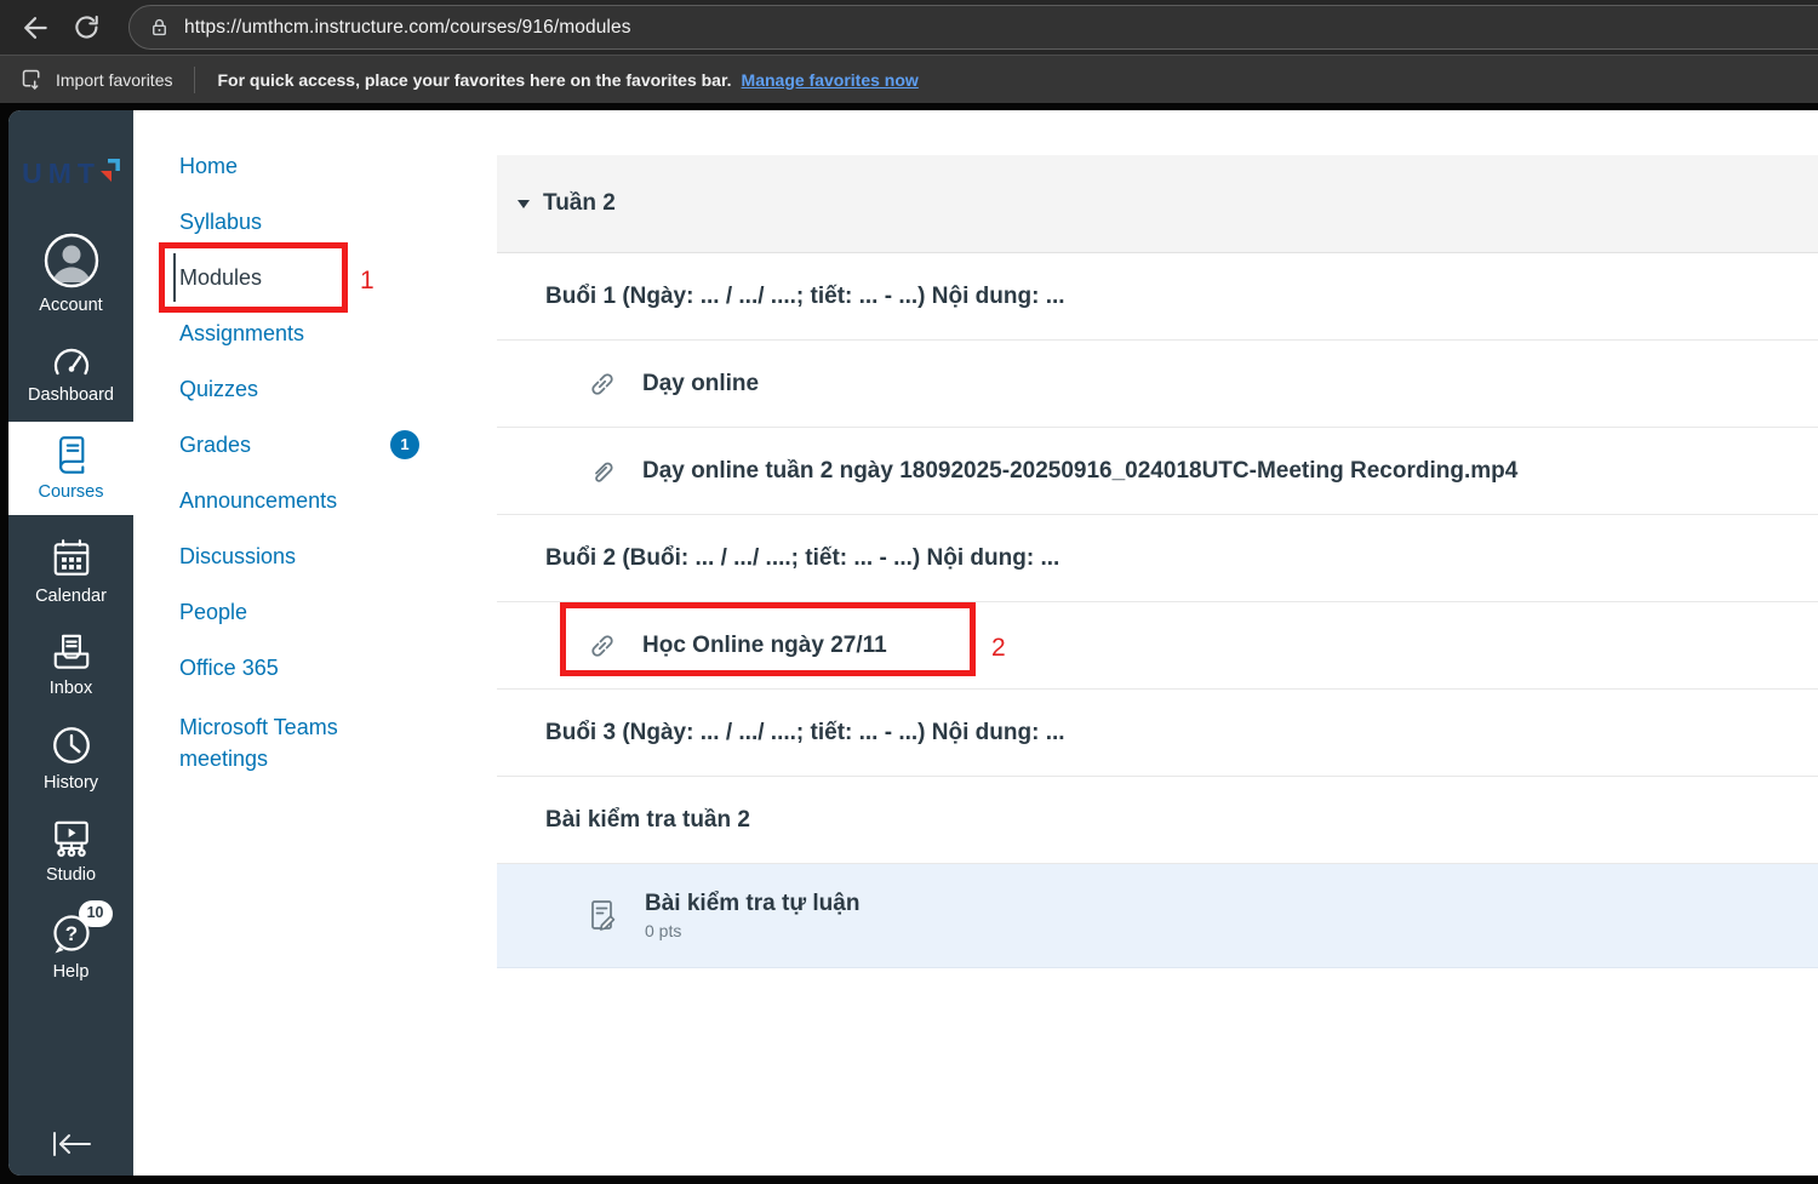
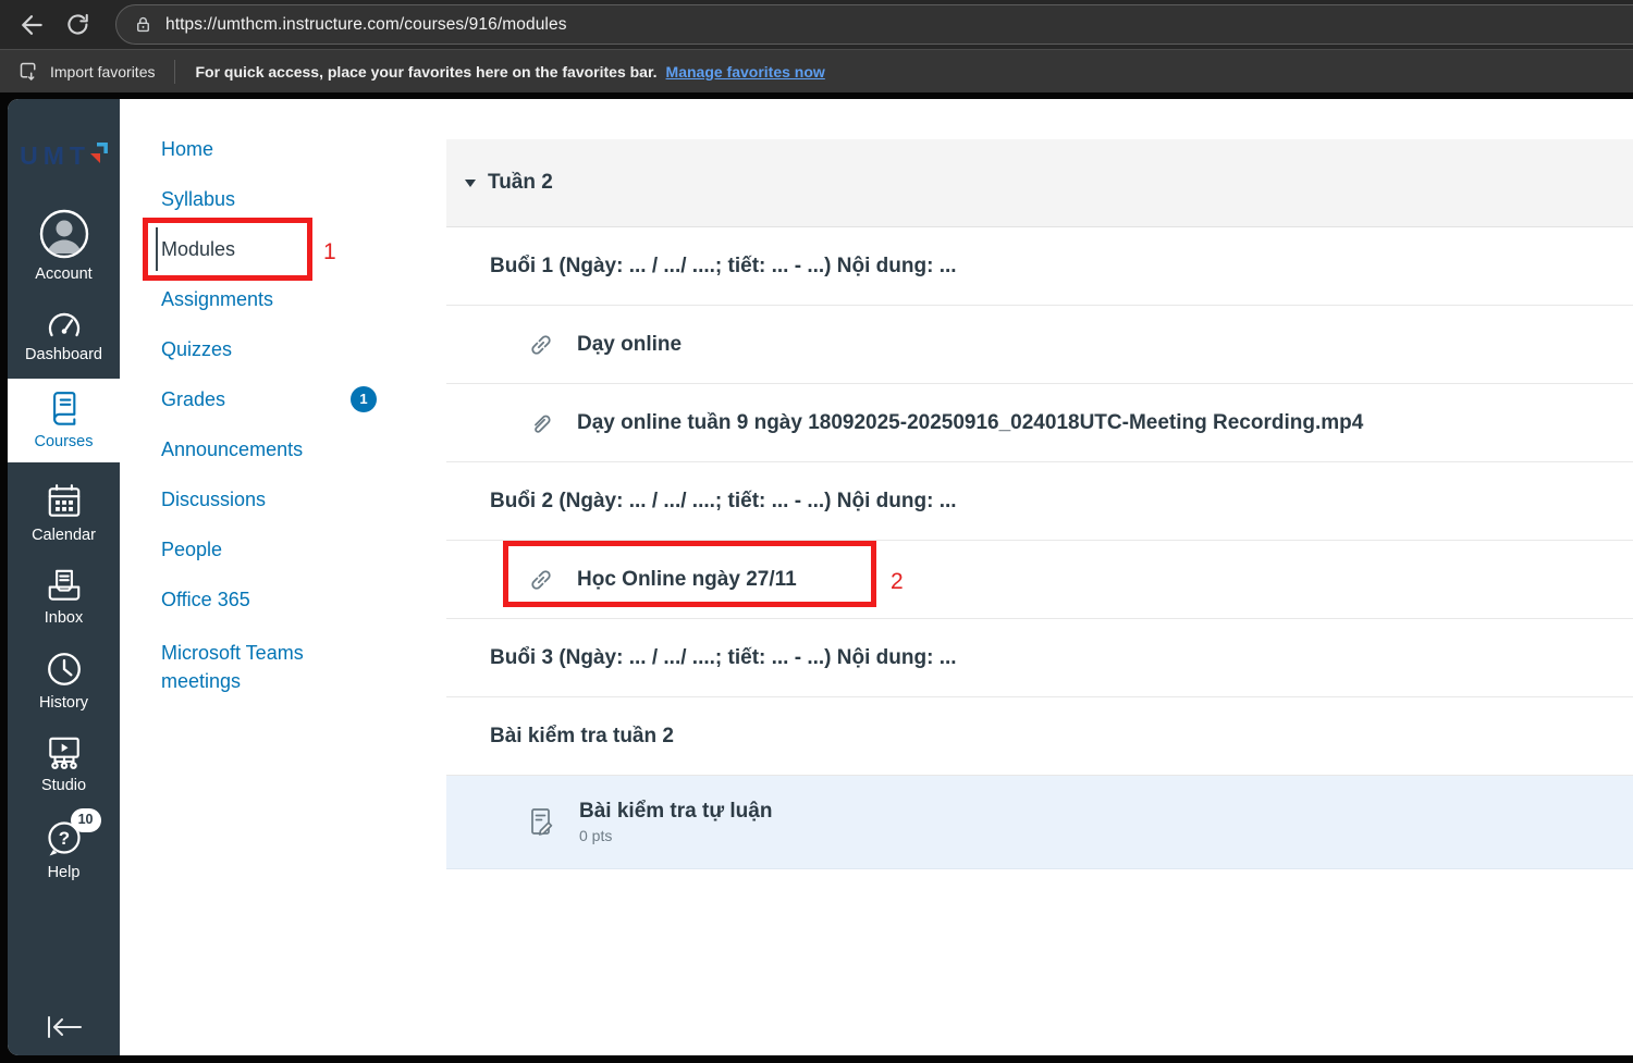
  https://umthcm.instructure.com/courses/916/modules
  Import favorites
  For quick access, place your favorites here on the favorites bar.
  Manage favorites now
  UMT
  Account
  Dashboard
  Courses
  Calendar
  Inbox
  History
  Studio
  ?
  10
  Help
  Home
  Syllabus
  Modules
  Assignments
  Quizzes
  Grades
  1
  Announcements
  Discussions
  People
  Office 365
  Microsoft Teams meetings
  Tuần 2
  Buổi 1 (Ngày: ... / .../ ....; tiết: ... - ...) Nội dung: ...
  Dạy online
- Dạy online tuần 2 ngày 18092025-20250916_024018UTC-Meeting Recording.mp4
+ Dạy online tuần 9 ngày 18092025-20250916_024018UTC-Meeting Recording.mp4
- Buổi 2 (Buổi: ... / .../ ....; tiết: ... - ...) Nội dung: ...
+ Buổi 2 (Ngày: ... / .../ ....; tiết: ... - ...) Nội dung: ...
  Học Online ngày 27/11
  Buổi 3 (Ngày: ... / .../ ....; tiết: ... - ...) Nội dung: ...
  Bài kiểm tra tuần 2
  Bài kiểm tra tự luận
  0 pts
  1
  2
